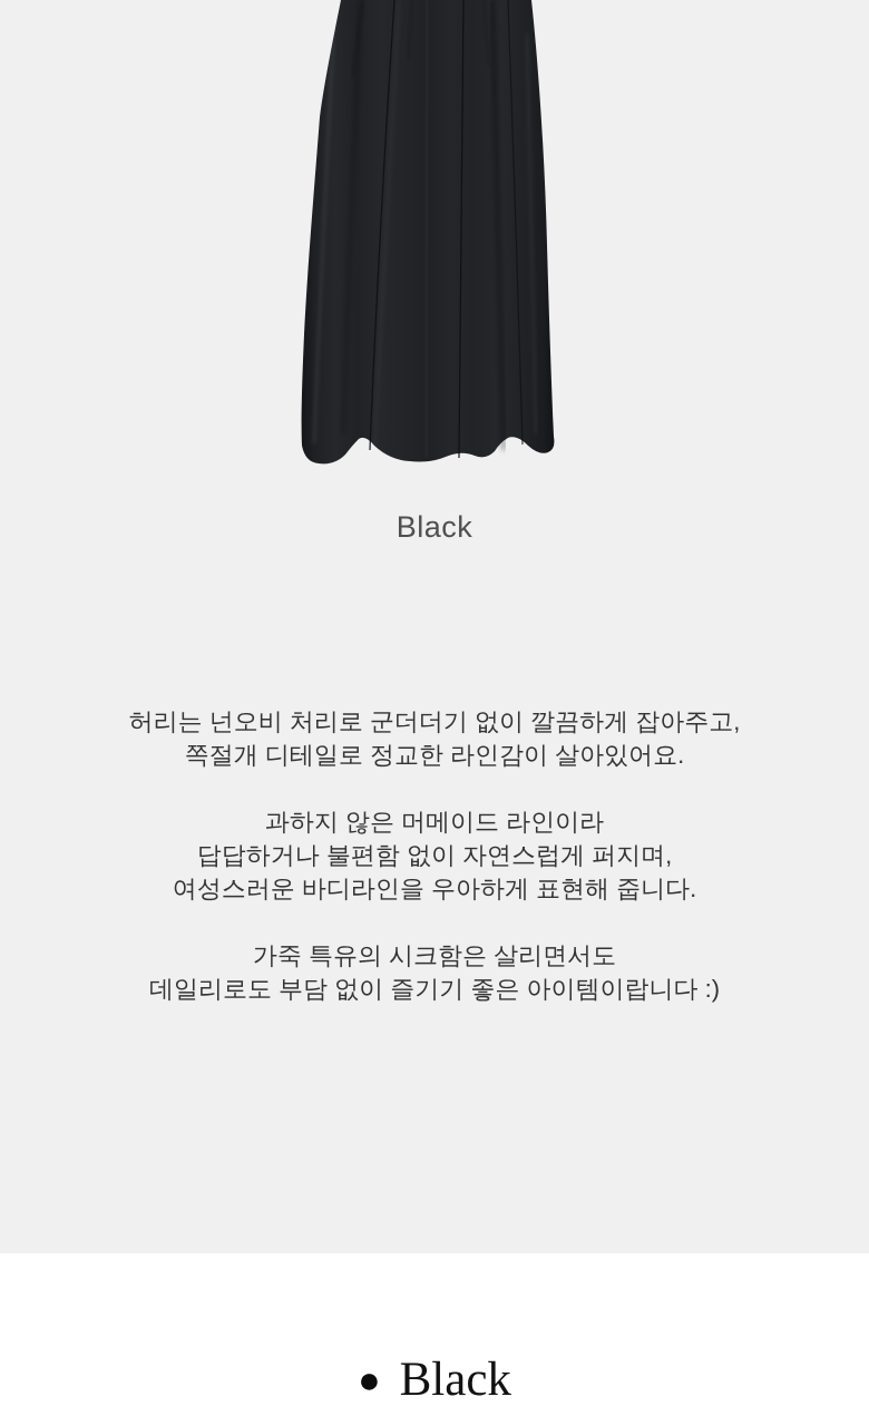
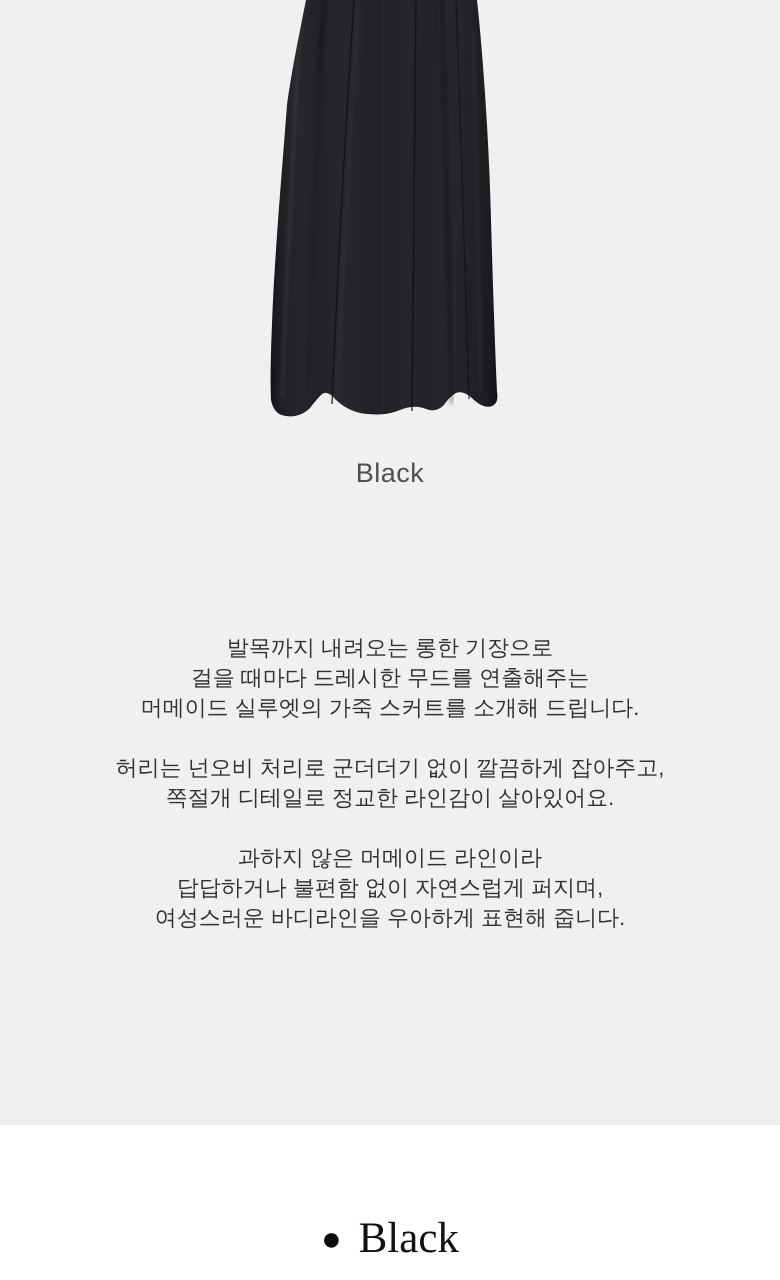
  Black
+ 발목까지 내려오는 롱한 기장으로
+ 걸을 때마다 드레시한 무드를 연출해주는
+ 머메이드 실루엣의 가죽 스커트를 소개해 드립니다.
  허리는 넌오비 처리로 군더더기 없이 깔끔하게 잡아주고,
  쪽절개 디테일로 정교한 라인감이 살아있어요.
  과하지 않은 머메이드 라인이라
  답답하거나 불편함 없이 자연스럽게 퍼지며,
  여성스러운 바디라인을 우아하게 표현해 줍니다.
- 가죽 특유의 시크함은 살리면서도
- 데일리로도 부담 없이 즐기기 좋은 아이템이랍니다 :)
  ●
  Black
